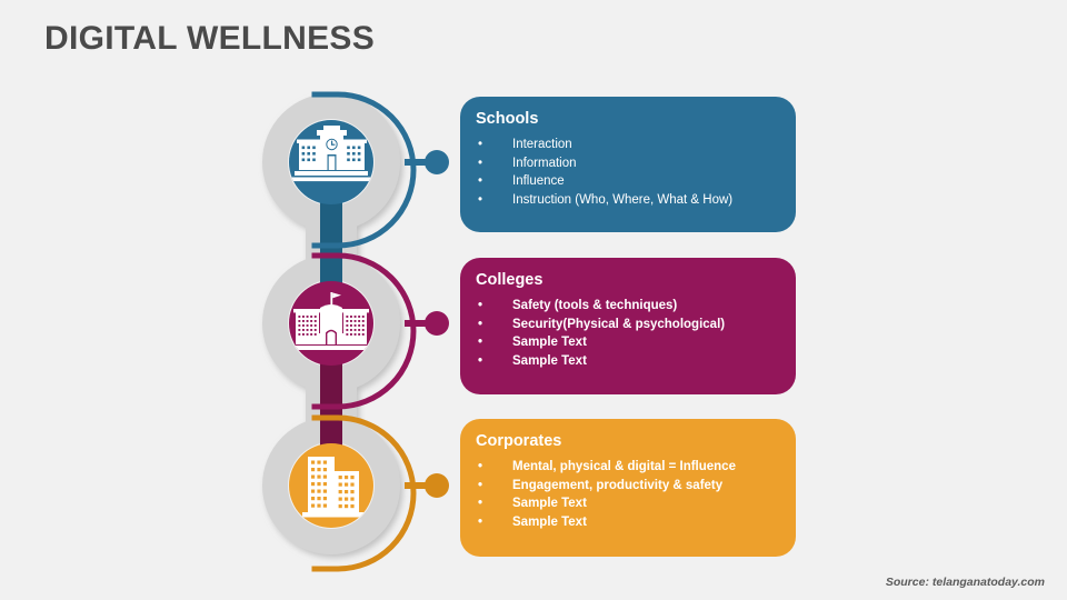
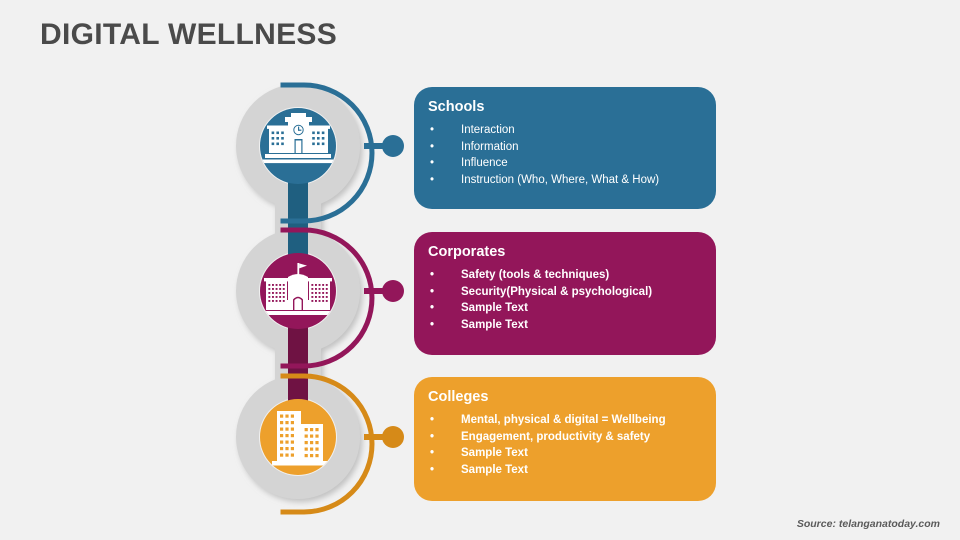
  DIGITAL WELLNESS
  Schools
  •
  Interaction
  •
  Information
  •
  Influence
  •
  Instruction (Who, Where, What & How)
- Colleges
+ Corporates
  •
  Safety (tools & techniques)
  •
  Security(Physical & psychological)
  •
  Sample Text
  •
  Sample Text
- Corporates
+ Colleges
  •
- Mental, physical & digital = Influence
+ Mental, physical & digital = Wellbeing
  •
  Engagement, productivity & safety
  •
  Sample Text
  •
  Sample Text
  Source: telanganatoday.com
